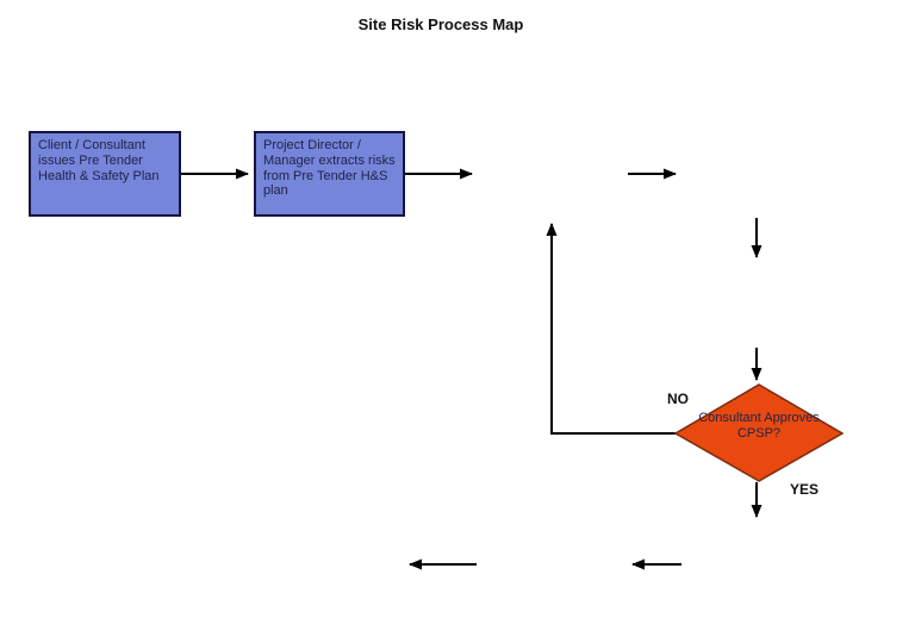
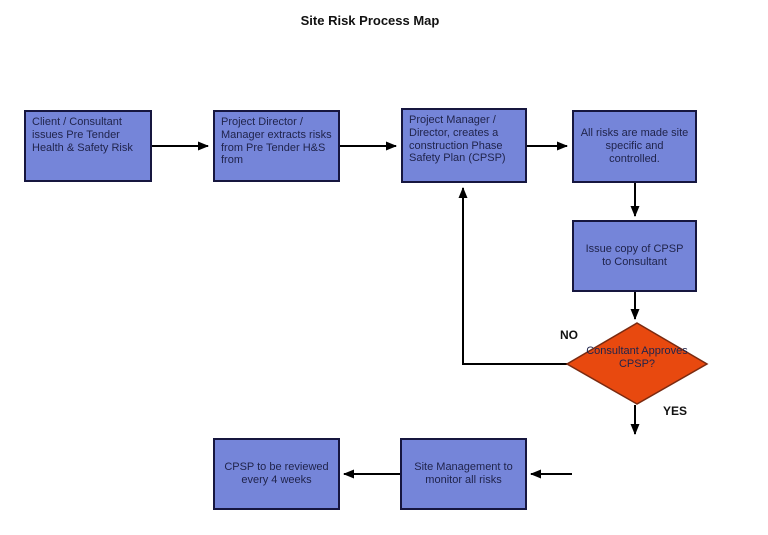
  Site Risk Process Map
- Client / Consultant issues Pre Tender Health & Safety Plan
+ Client / Consultant issues Pre Tender Health & Safety Risk
- Project Director / Manager extracts risks from Pre Tender H&S plan
+ Project Director / Manager extracts risks from Pre Tender H&S from
+ Project Manager / Director, creates a construction Phase Safety Plan (CPSP)
+ All risks are made site specific and controlled.
+ Issue copy of CPSP to Consultant
+ Site Management to monitor all risks
+ CPSP to be reviewed every 4 weeks
  Consultant Approves CPSP?
  NO
  YES
